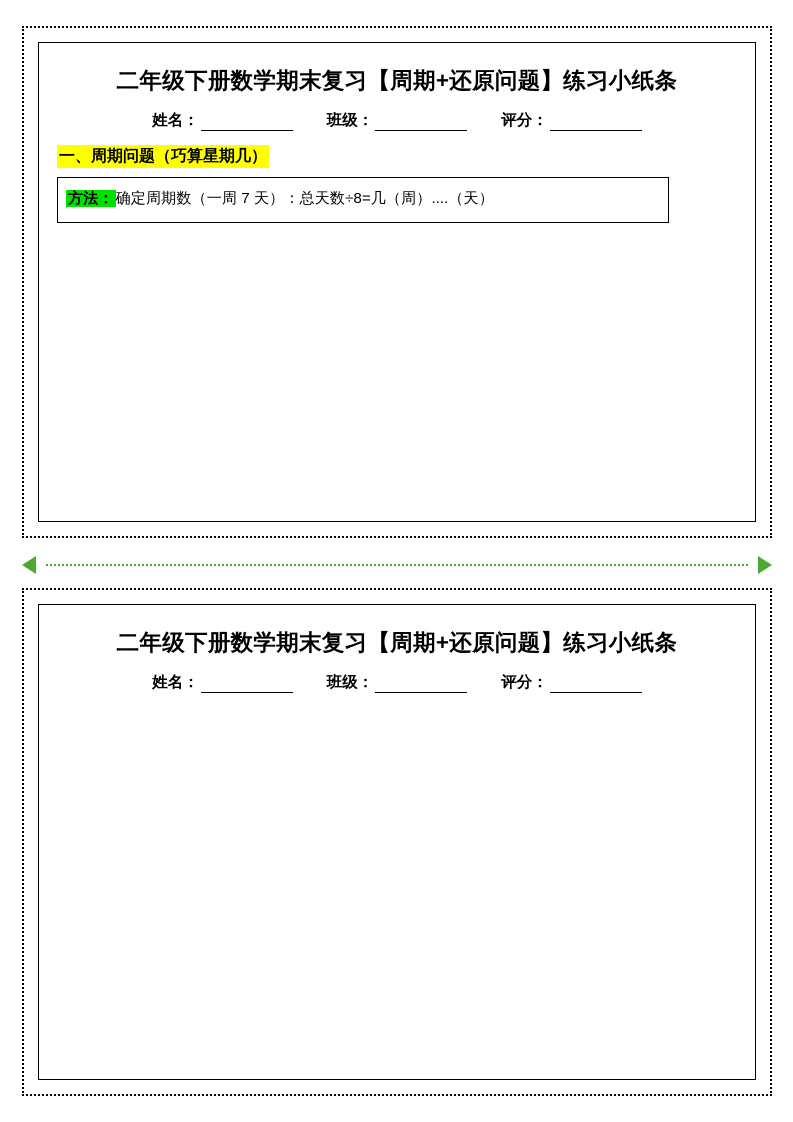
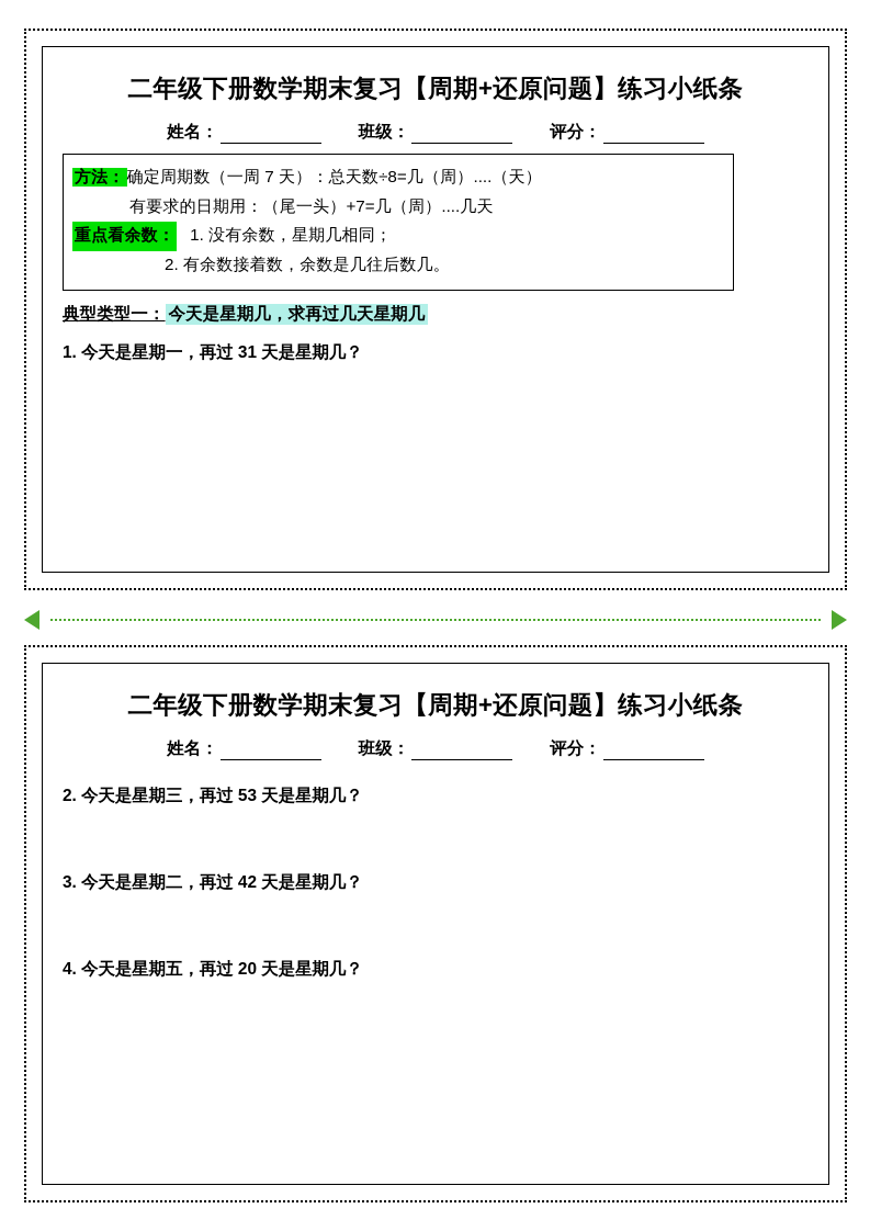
  二年级下册数学期末复习【周期+还原问题】练习小纸条
  姓名：
  班级：
  评分：
- 一、周期问题（巧算星期几）
  方法：确定周期数（一周 7 天）：总天数÷8=几（周）....（天）
+ 有要求的日期用：（尾一头）+7=几（周）....几天
+ 重点看余数：
+ 1. 没有余数，星期几相同；
+ 2. 有余数接着数，余数是几往后数几。
+ 典型类型一： 今天是星期几，求再过几天星期几
+ 1. 今天是星期一，再过 31 天是星期几？
  二年级下册数学期末复习【周期+还原问题】练习小纸条
  姓名：
  班级：
  评分：
+ 2. 今天是星期三，再过 53 天是星期几？
+ 3. 今天是星期二，再过 42 天是星期几？
+ 4. 今天是星期五，再过 20 天是星期几？
